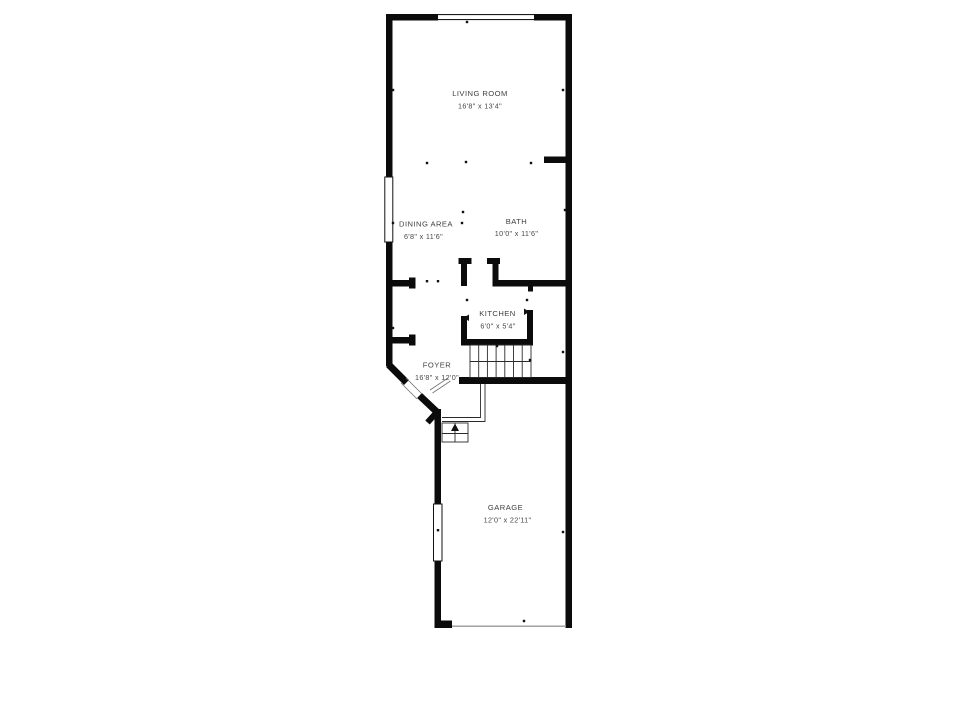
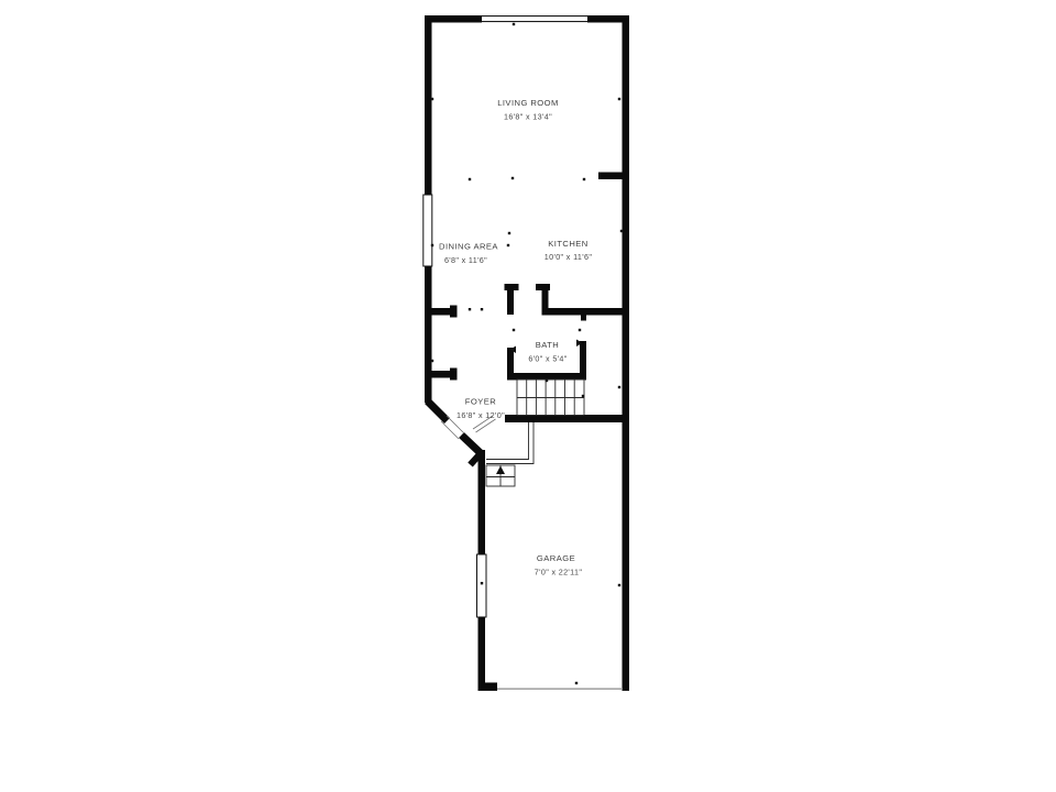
  LIVING ROOM
  16'8" x 13'4"
  DINING AREA
  6'8" x 11'6"
- BATH
+ KITCHEN
  10'0" x 11'6"
- KITCHEN
+ BATH
  6'0" x 5'4"
  FOYER
  16'8" x 12'0"
  GARAGE
- 12'0" x 22'11"
+ 7'0" x 22'11"
